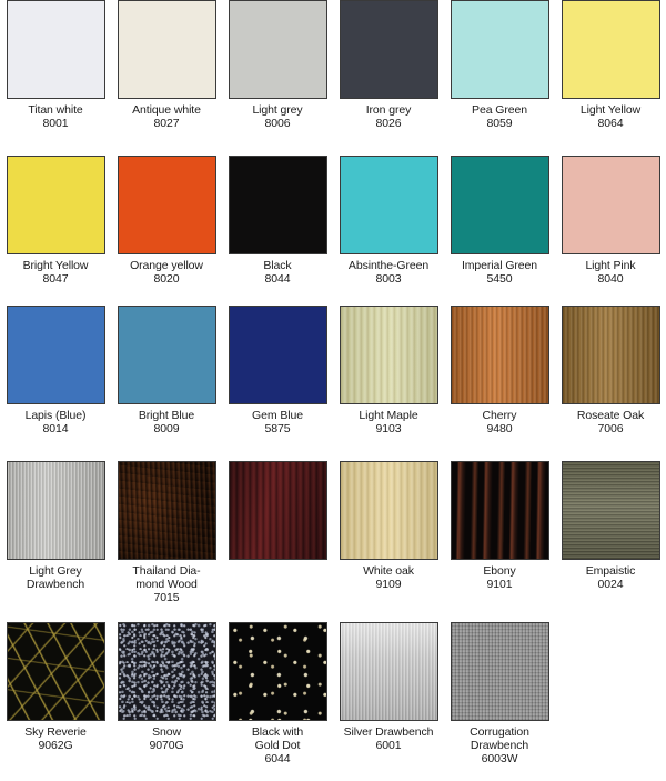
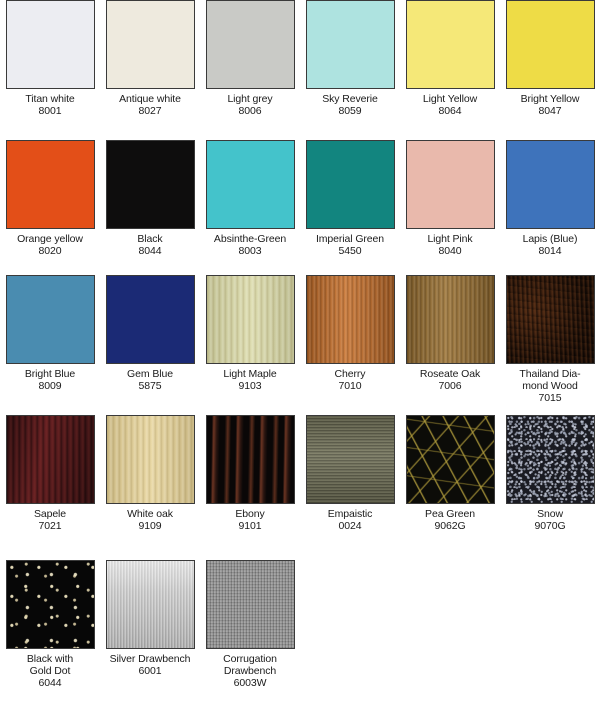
  Titan white
  8001
  Antique white
  8027
  Light grey
  8006
- Iron grey
- 8026
- Pea Green
+ Sky Reverie
  8059
  Light Yellow
  8064
  Bright Yellow
  8047
  Orange yellow
  8020
  Black
  8044
  Absinthe-Green
  8003
  Imperial Green
  5450
  Light Pink
  8040
  Lapis (Blue)
  8014
  Bright Blue
  8009
  Gem Blue
  5875
  Light Maple
  9103
  Cherry
- 9480
+ 7010
  Roseate Oak
  7006
- Light Grey Drawbench
  Thailand Dia-
  mond Wood
  7015
+ Sapele
+ 7021
  White oak
  9109
  Ebony
  9101
  Empaistic
  0024
- Sky Reverie
+ Pea Green
  9062G
  Snow
  9070G
  Black with
  Gold Dot
  6044
  Silver Drawbench
  6001
  Corrugation
  Drawbench
  6003W
